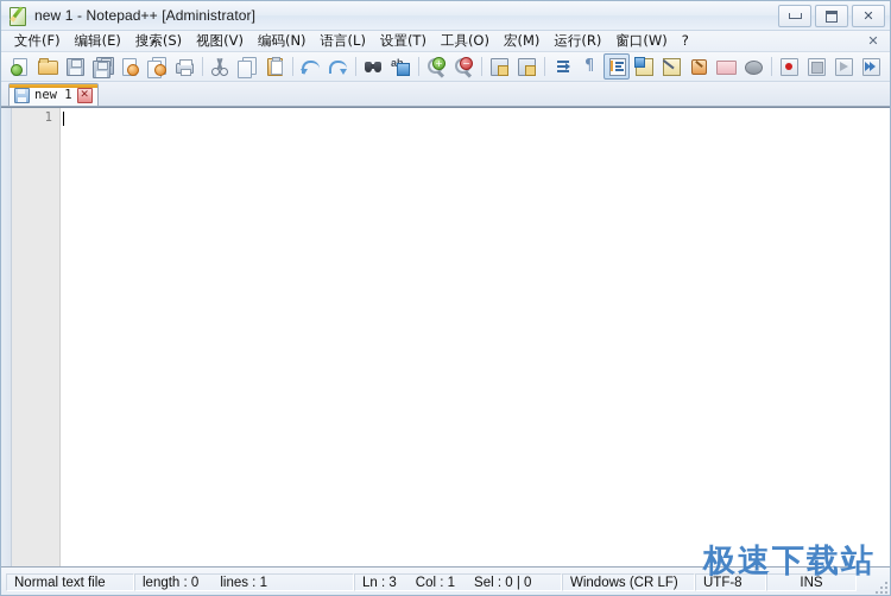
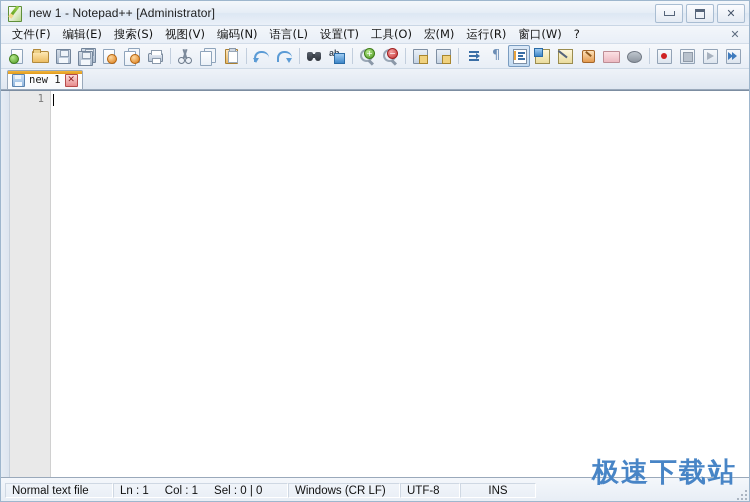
  new 1 - Notepad++ [Administrator]
  ✕
  文件(F)
  编辑(E)
  搜索(S)
  视图(V)
  编码(N)
  语言(L)
  设置(T)
  工具(O)
  宏(M)
  运行(R)
  窗口(W)
  ?
  ✕
  +
  −
  ¶
  new 1
  ✕
  1
  Normal text file
- length : 0
- lines : 1
- Ln : 3
+ Ln : 1
  Col : 1
  Sel : 0 | 0
  Windows (CR LF)
  UTF-8
  INS
  极速下载站
